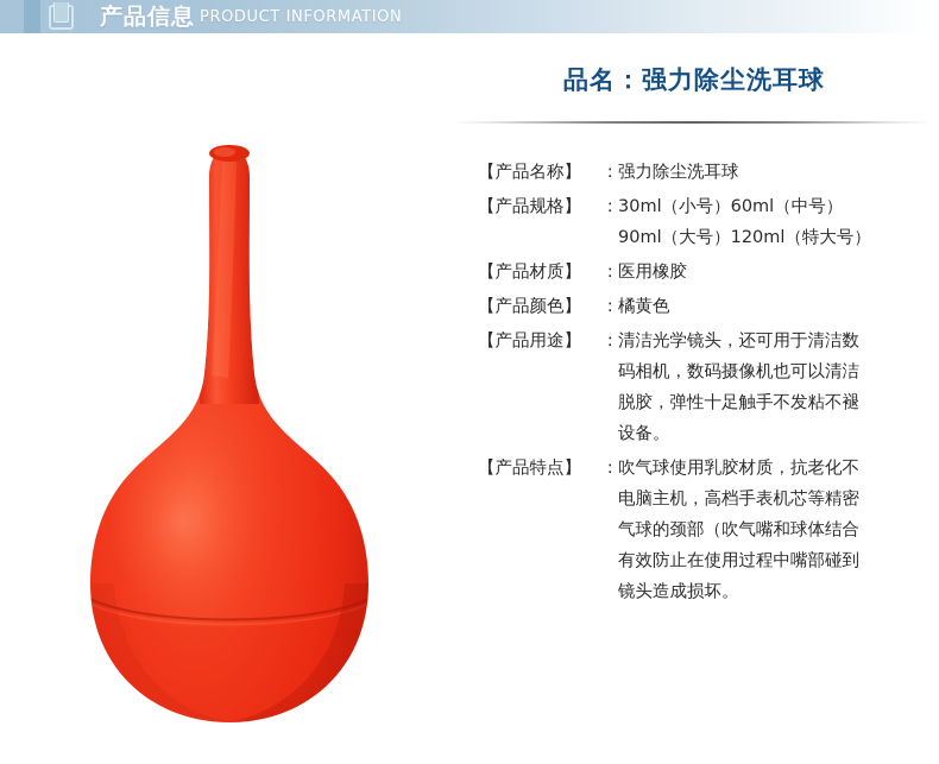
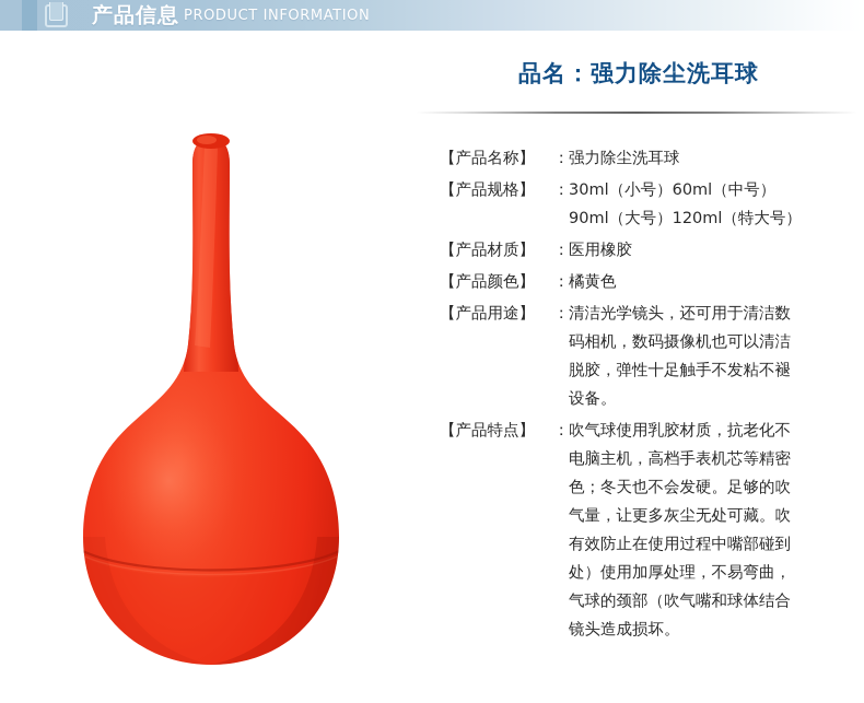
  产品信息
  PRODUCT INFORMATION
  品名：强力除尘洗耳球
  【产品名称】
  ：
  强力除尘洗耳球
  【产品规格】
  ：
  30ml（小号）60ml（中号）
  90ml（大号）120ml（特大号）
  【产品材质】
  ：
  医用橡胶
  【产品颜色】
  ：
  橘黄色
  【产品用途】
  ：
  清洁光学镜头，还可用于清洁数
  码相机，数码摄像机也可以清洁
  脱胶，弹性十足触手不发粘不褪
  设备。
  【产品特点】
  ：
  吹气球使用乳胶材质，抗老化不
  电脑主机，高档手表机芯等精密
+ 色；冬天也不会发硬。足够的吹
+ 气量，让更多灰尘无处可藏。吹
- 气球的颈部（吹气嘴和球体结合
+ 有效防止在使用过程中嘴部碰到
+ 处）使用加厚处理，不易弯曲，
- 有效防止在使用过程中嘴部碰到
+ 气球的颈部（吹气嘴和球体结合
  镜头造成损坏。
